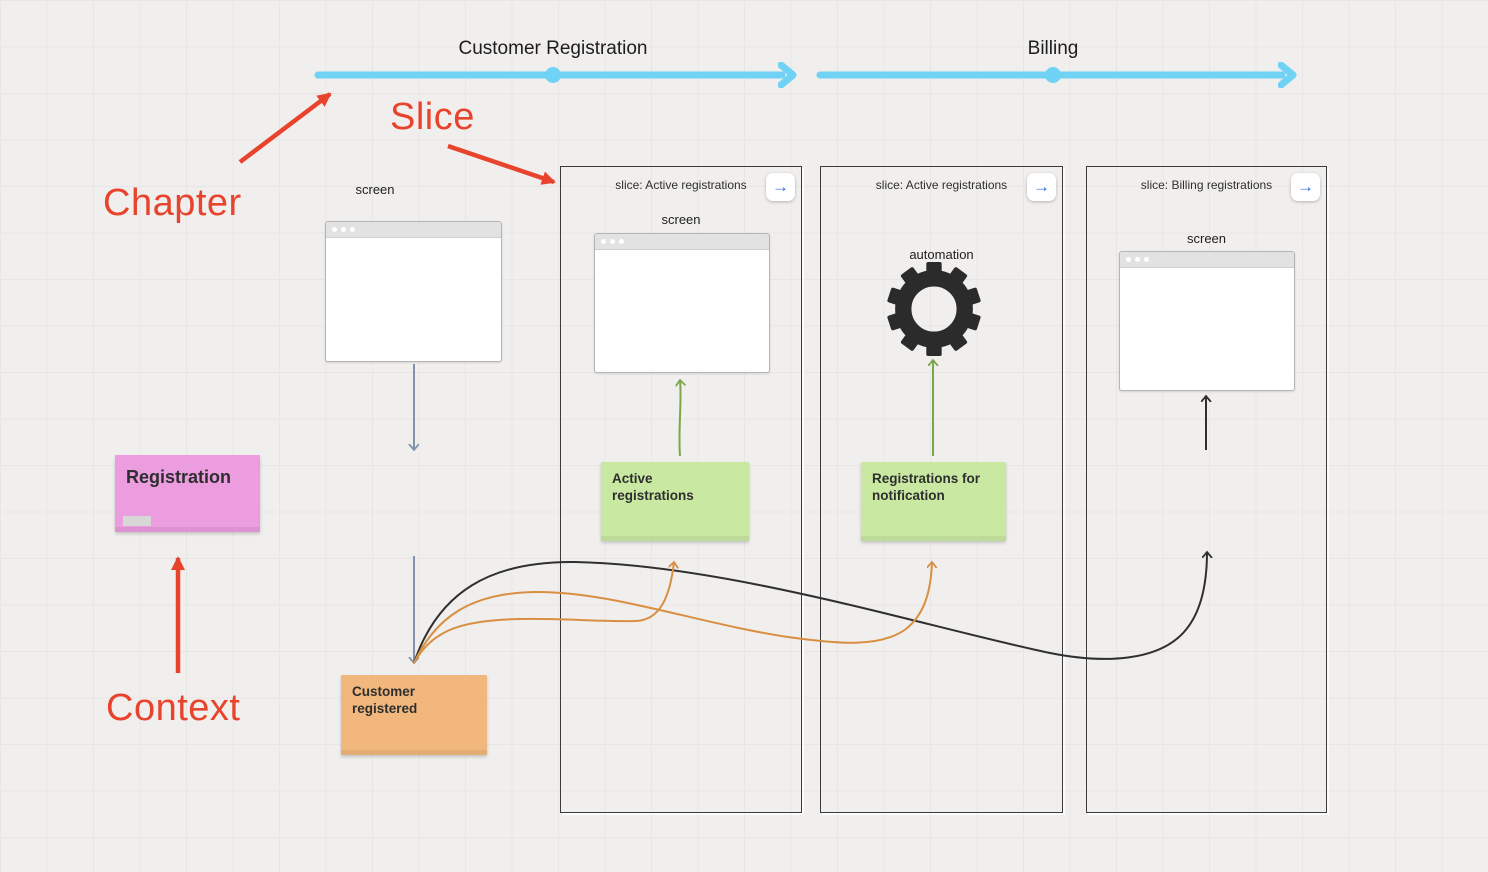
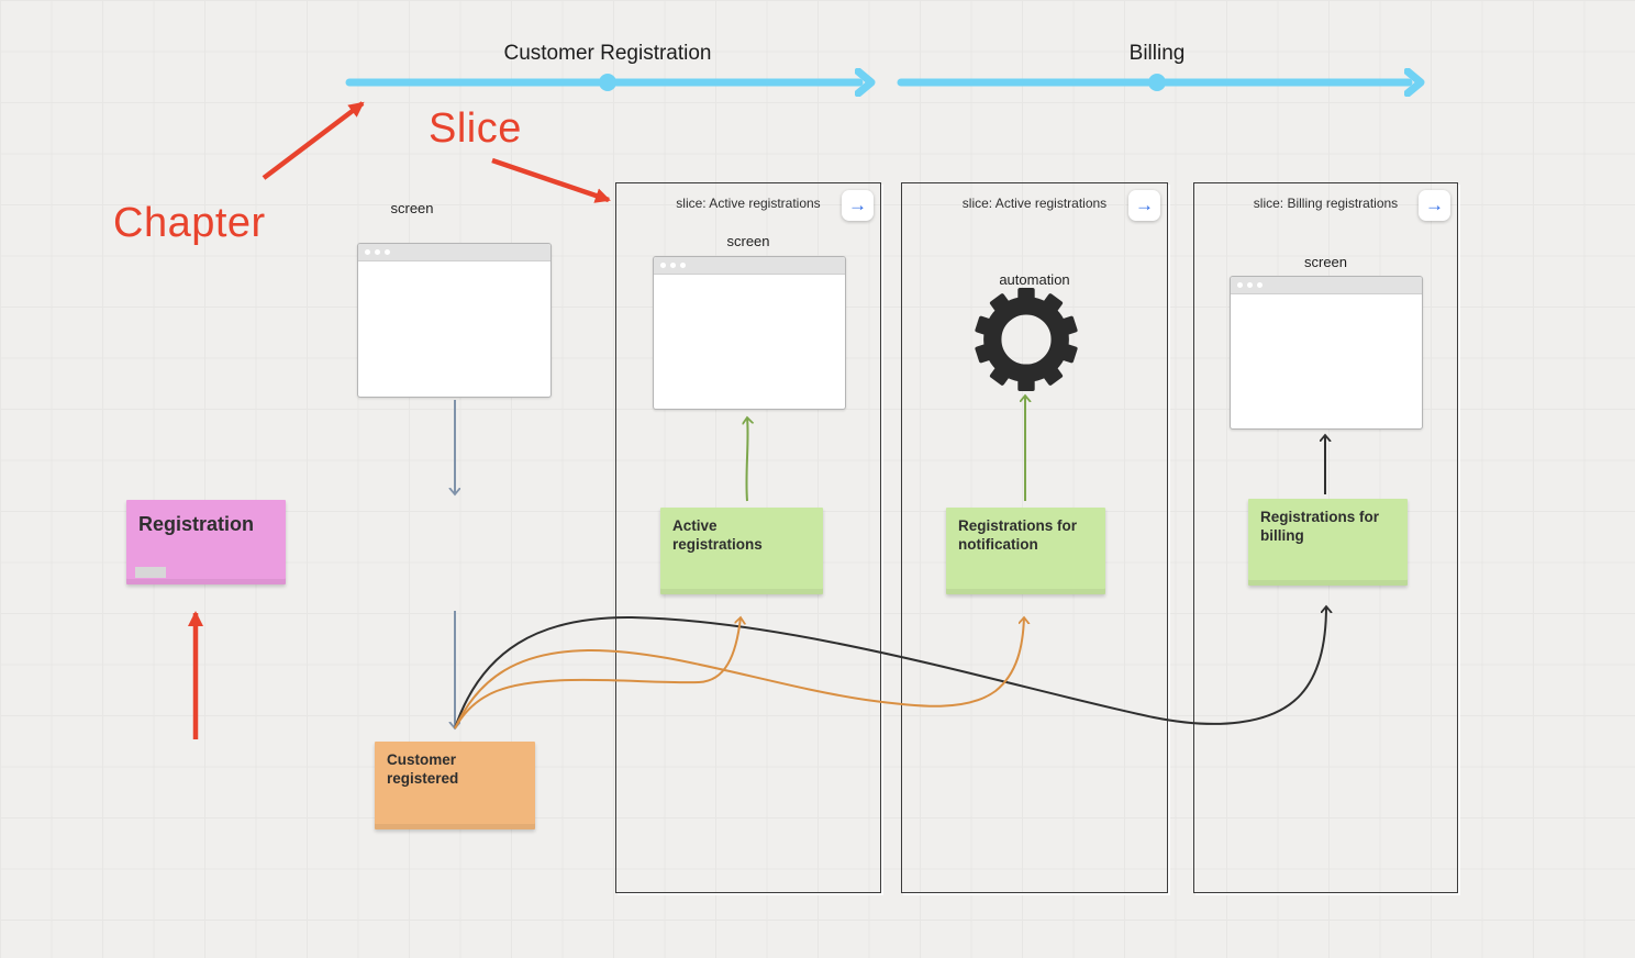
  Customer Registration
  Billing
  Chapter
  Slice
- Context
  Registration
  screen
  Customer registered
  slice: Active registrations
  →
  screen
  Active registrations
  slice: Active registrations
  →
  automation
  Registrations for notification
  slice: Billing registrations
  →
  screen
+ Registrations for billing
